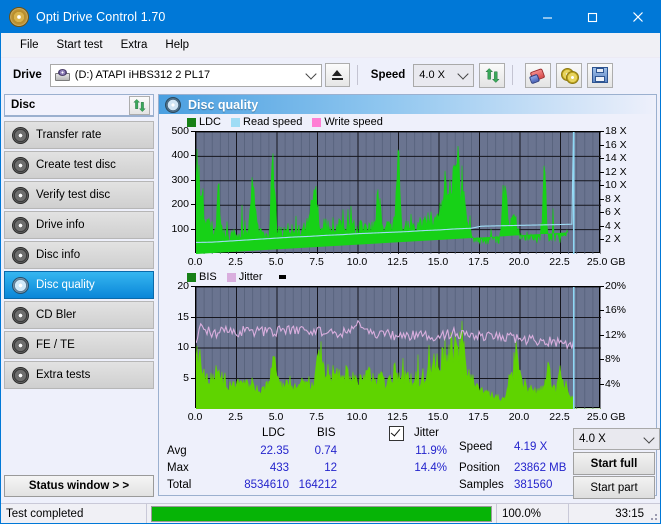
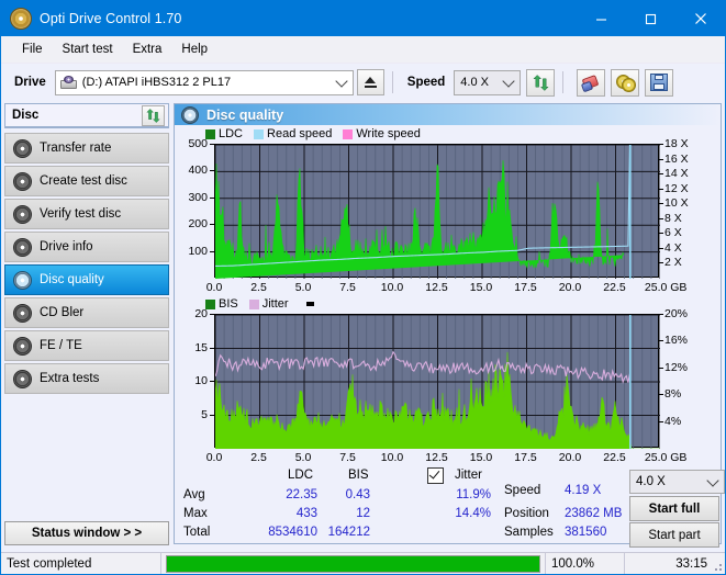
  Opti Drive Control 1.70
  File
  Start test
  Extra
  Help
  Drive
  (D:) ATAPI iHBS312 2 PL17
  Speed
  4.0 X
  Disc
  Transfer rate
  Create test disc
  Verify test disc
  Drive info
- Disc info
  Disc quality
  CD Bler
  FE / TE
  Extra tests
  Status window > >
  Disc quality
  LDC
  Read speed
  Write speed
  100
  200
  300
  400
  500
  2 X
  4 X
  6 X
  8 X
  10 X
  12 X
  14 X
  16 X
  18 X
  0.0
  2.5
  5.0
  7.5
  10.0
  12.5
  15.0
  17.5
  20.0
  22.5
  25.0 GB
  BIS
  Jitter
  5
  10
  15
  20
  4%
  8%
  12%
  16%
  20%
  0.0
  2.5
  5.0
  7.5
  10.0
  12.5
  15.0
  17.5
  20.0
  22.5
  25.0 GB
  LDC
  BIS
  Jitter
  Avg
  22.35
- 0.74
+ 0.43
  11.9%
  Max
  433
  12
  14.4%
  Total
  8534610
  164212
  Speed
  4.19 X
  Position
  23862 MB
  Samples
  381560
  4.0 X
  Start full
  Start part
  Test completed
  100.0%
  33:15
